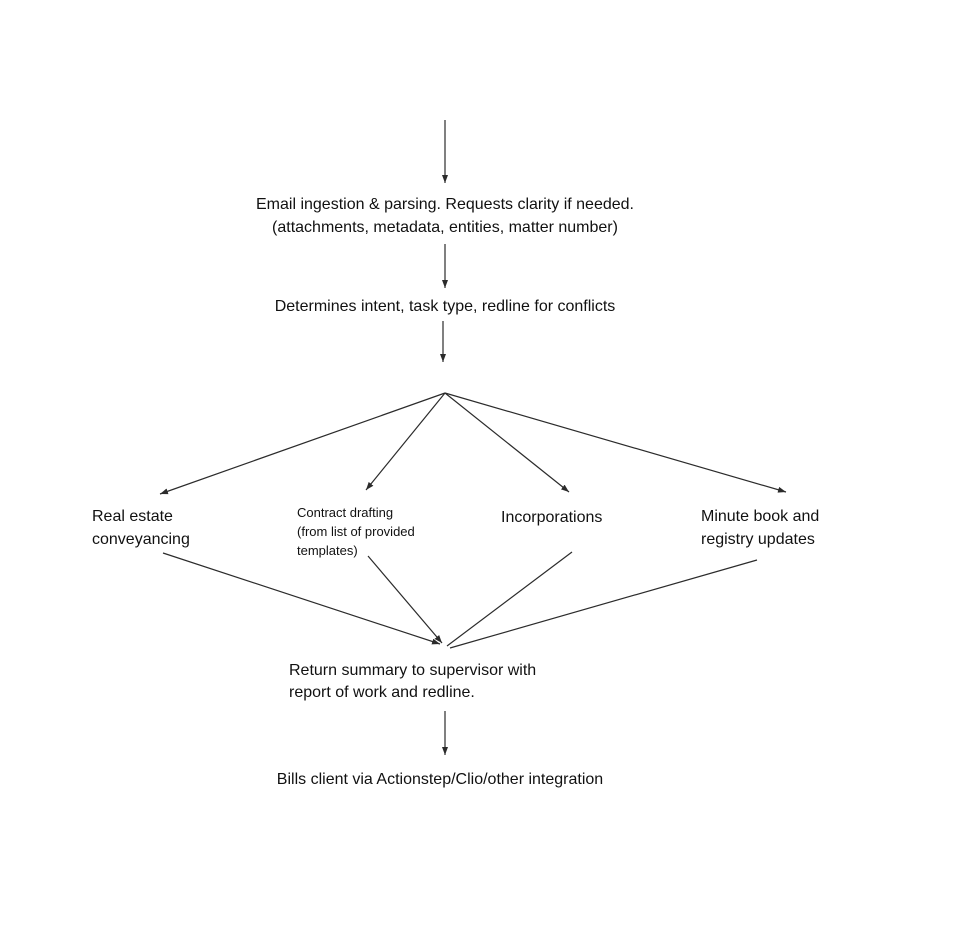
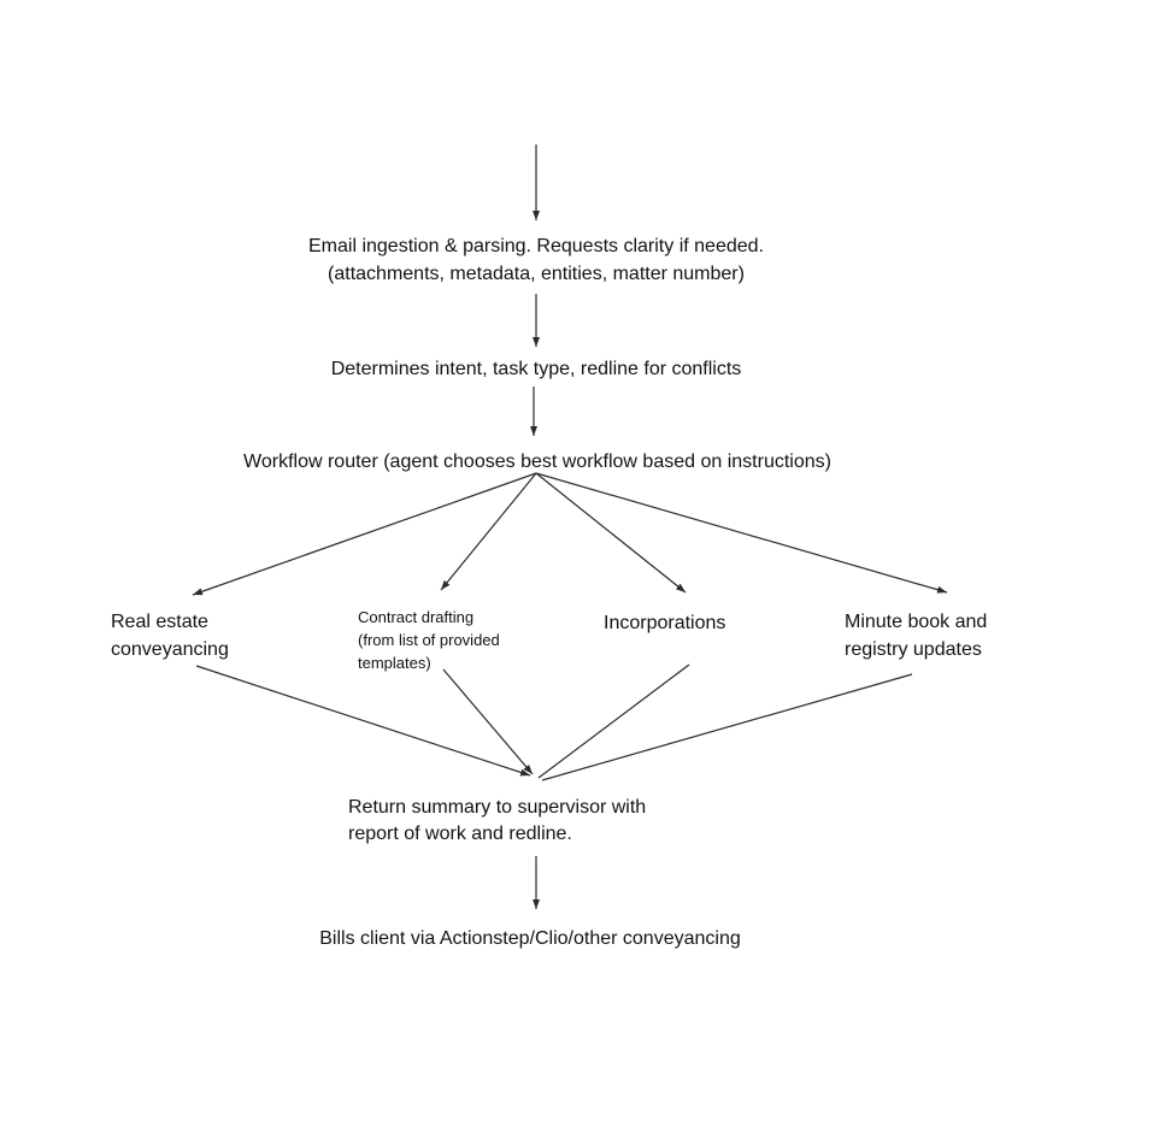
  Email ingestion & parsing. Requests clarity if needed.
  (attachments, metadata, entities, matter number)
  Determines intent, task type, redline for conflicts
+ Workflow router (agent chooses best workflow based on instructions)
  Real estate
  conveyancing
  Contract drafting
  (from list of provided
  templates)
  Incorporations
  Minute book and
  registry updates
  Return summary to supervisor with
  report of work and redline.
- Bills client via Actionstep/Clio/other integration
+ Bills client via Actionstep/Clio/other conveyancing
